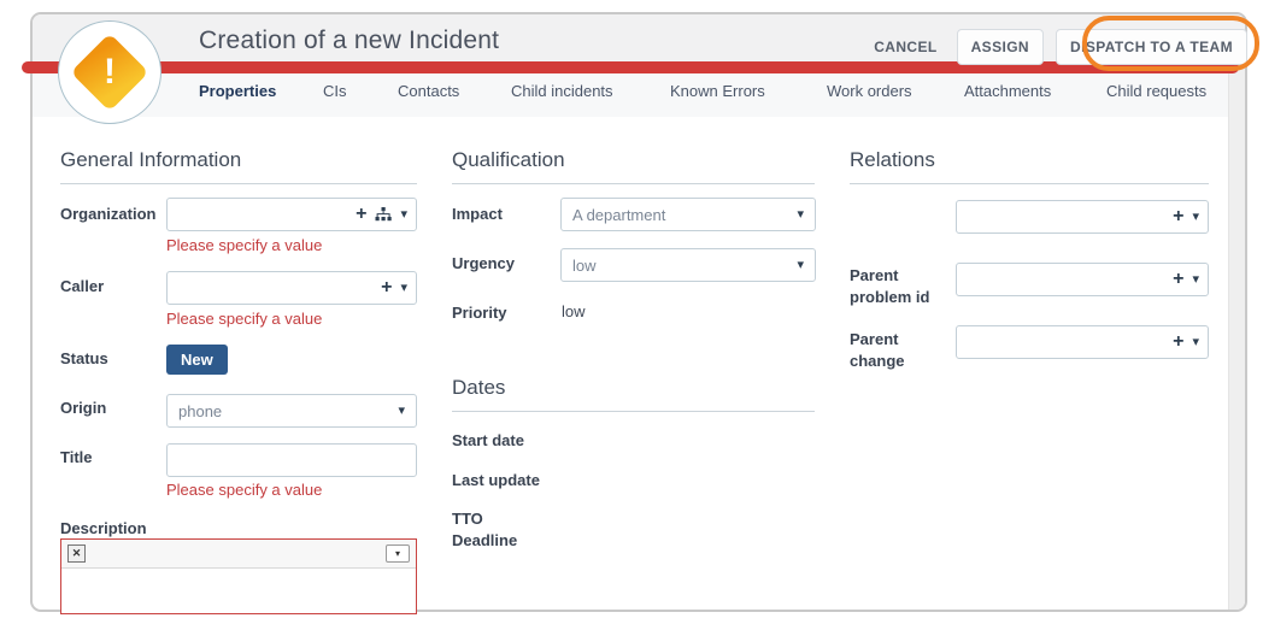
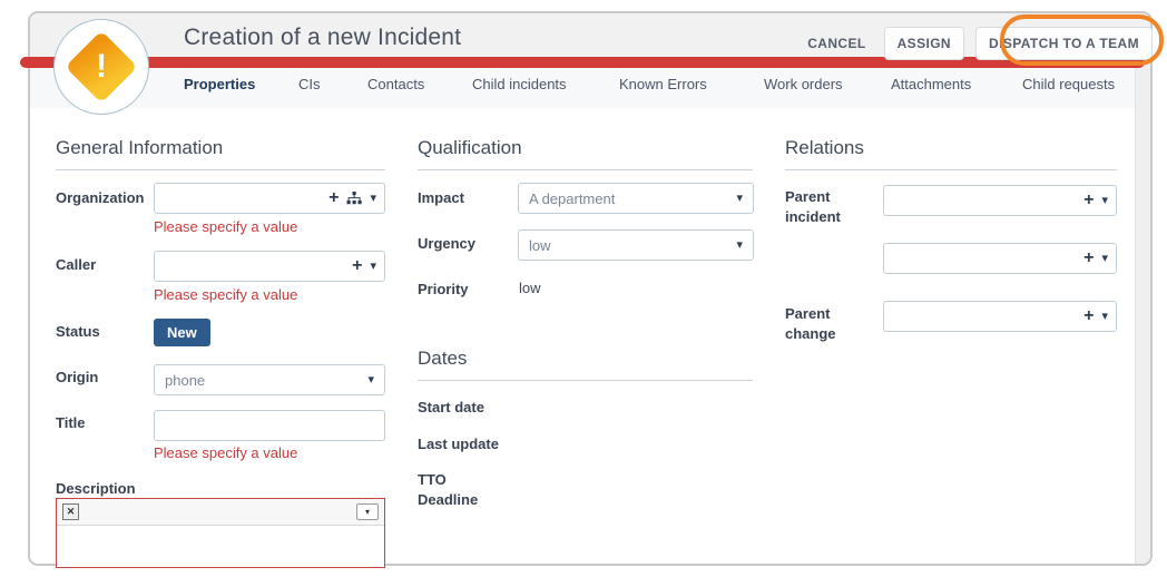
  !
  Creation of a new Incident
  CANCEL
  ASSIGN
  DISPATCH TO A TEAM
  Properties
  CIs
  Contacts
  Child incidents
  Known Errors
  Work orders
  Attachments
  Child requests
  General Information
  Organization
  +
  ▾
  Please specify a value
  Caller
  +
  ▾
  Please specify a value
  Status
  New
  Origin
  phone
  ▾
  Title
  Please specify a value
  Description
  ✕
  ▾
  Qualification
  Impact
  A department
  ▾
  Urgency
  low
  ▾
  Priority
  low
  Dates
  Start date
  Last update
  TTO Deadline
  Relations
+ Parent incident
  +
  ▾
- Parent problem id
  +
  ▾
  Parent change
  +
  ▾
